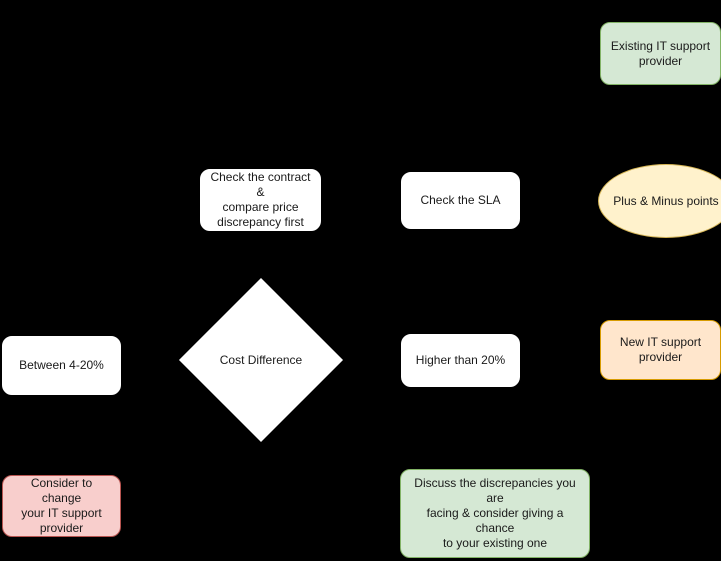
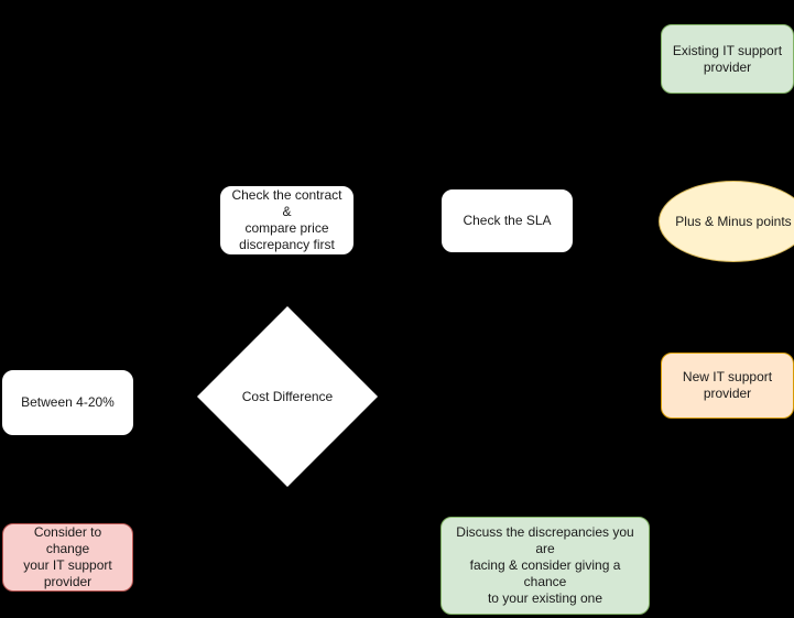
  Existing IT support
  provider
  Check the contract &
  compare price
  discrepancy first
  Check the SLA
  Plus & Minus points
  Between 4-20%
  Cost Difference
- Higher than 20%
  New IT support
  provider
  Consider to change
  your IT support
  provider
  Discuss the discrepancies you are
  facing & consider giving a chance
  to your existing one
